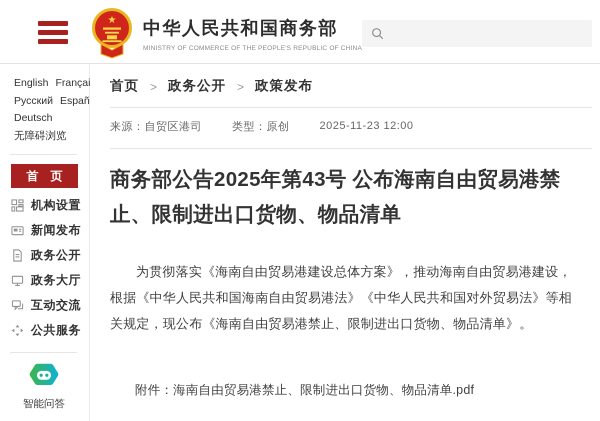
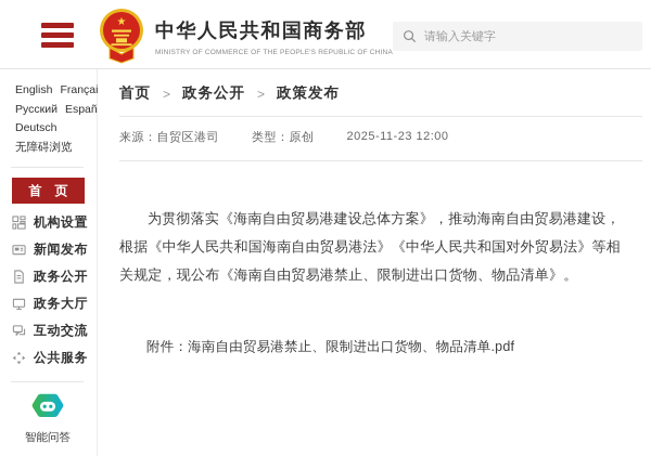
  ★
  中华人民共和国商务部
+ 请输入关键字
  English
  França
  Русский
  Españ
  Deutsch
  无障碍浏览
  首 页
  机构设置
  新闻发布
  政务公开
  政务大厅
  互动交流
  公共服务
  智能问答
  首页
  >
  政务公开
  >
  政策发布
  来源：自贸区港司
  类型：原创
  2025-11-23 12:00
- 商务部公告2025年第43号 公布海南自由贸易港禁止、限制进出口货物、物品清单
  为贯彻落实《海南自由贸易港建设总体方案》，推动海南自由贸易港建设，根据《中华人民共和国海南自由贸易港法》《中华人民共和国对外贸易法》等相关规定，现公布《海南自由贸易港禁止、限制进出口货物、物品清单》。
  附件：海南自由贸易港禁止、限制进出口货物、物品清单.pdf
